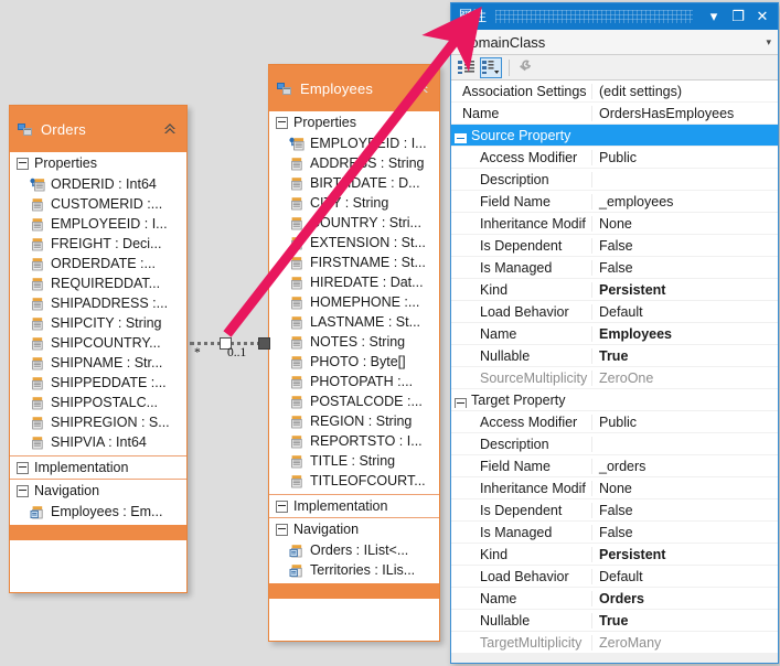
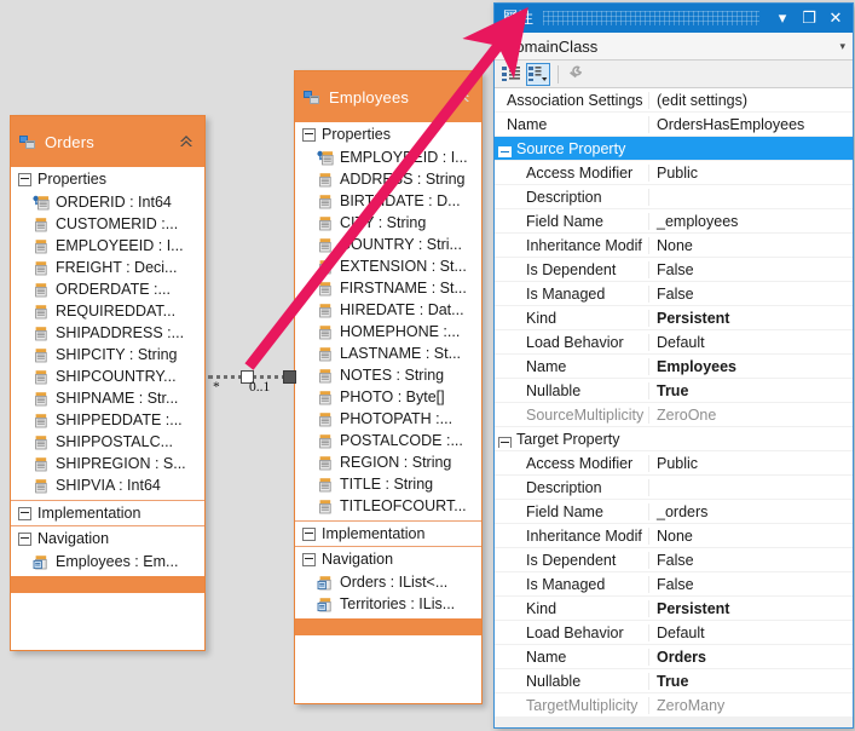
  Orders
  Properties
  ORDERID : Int64
  CUSTOMERID :...
  EMPLOYEEID : I...
  FREIGHT : Deci...
  ORDERDATE :...
  REQUIREDDAT...
  SHIPADDRESS :...
  SHIPCITY : String
  SHIPCOUNTRY...
  SHIPNAME : Str...
  SHIPPEDDATE :...
  SHIPPOSTALC...
  SHIPREGION : S...
  SHIPVIA : Int64
  Implementation
  Navigation
  Employees : Em...
  Employees
  Properties
  EMPLOYID : I...
  ADDRES : String
  BIRTDATE : D...
  CIY : String
  OUNTRY : Stri...
  EXTENSION : St...
  FIRSTNAME : St...
  HIREDATE : Dat...
  HOMEPHONE :...
  LASTNAME : St...
  NOTES : String
  PHOTO : Byte[]
  PHOTOPATH :...
  POSTALCODE :...
  REGION : String
- REPORTSTO : I...
  TITLE : String
  TITLEOFCOURT...
  Implementation
  Navigation
  Orders : IList<...
  Territories : ILis...
  *
  0..1
  屬性
  ▾
  ❐
  ✕
  DomainClass
  ▾
  Association Settings
  (edit settings)
  Name
  OrdersHasEmployees
  Source Property
  Access Modifier
  Public
  Description
  Field Name
  _employees
  Inheritance Modif
  None
  Is Dependent
  False
  Is Managed
  False
  Kind
  Persistent
  Load Behavior
  Default
  Name
  Employees
  Nullable
  True
  SourceMultiplicity
  ZeroOne
  Target Property
  Access Modifier
  Public
  Description
  Field Name
  _orders
  Inheritance Modif
  None
  Is Dependent
  False
  Is Managed
  False
  Kind
  Persistent
  Load Behavior
  Default
  Name
  Orders
  Nullable
  True
  TargetMultiplicity
  ZeroMany
